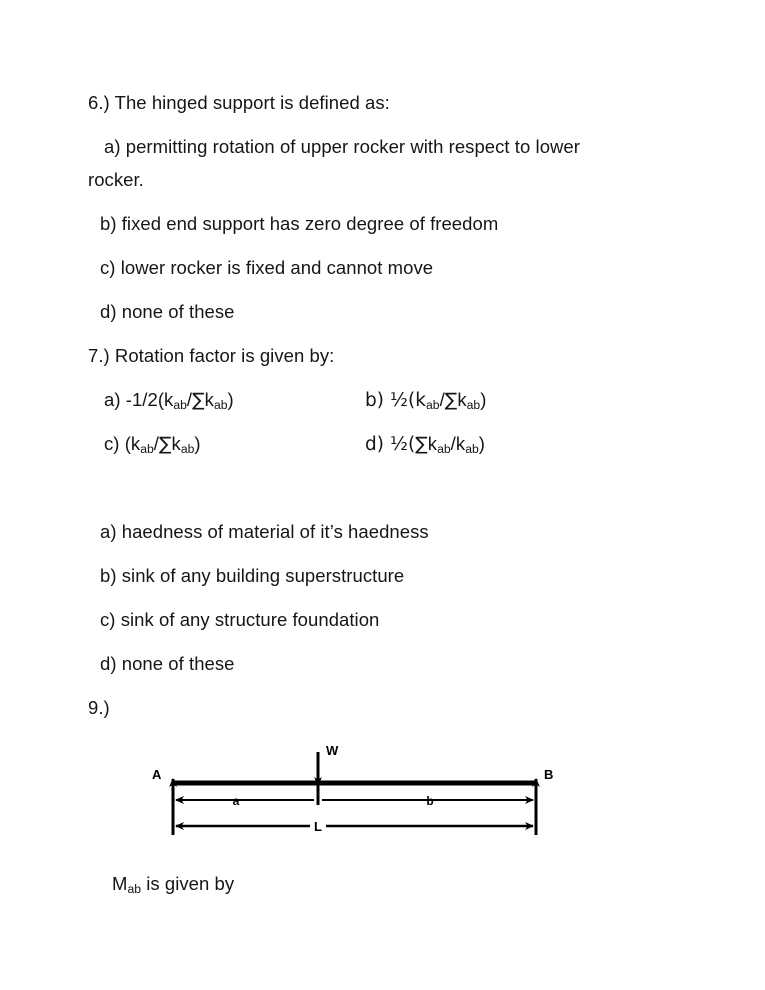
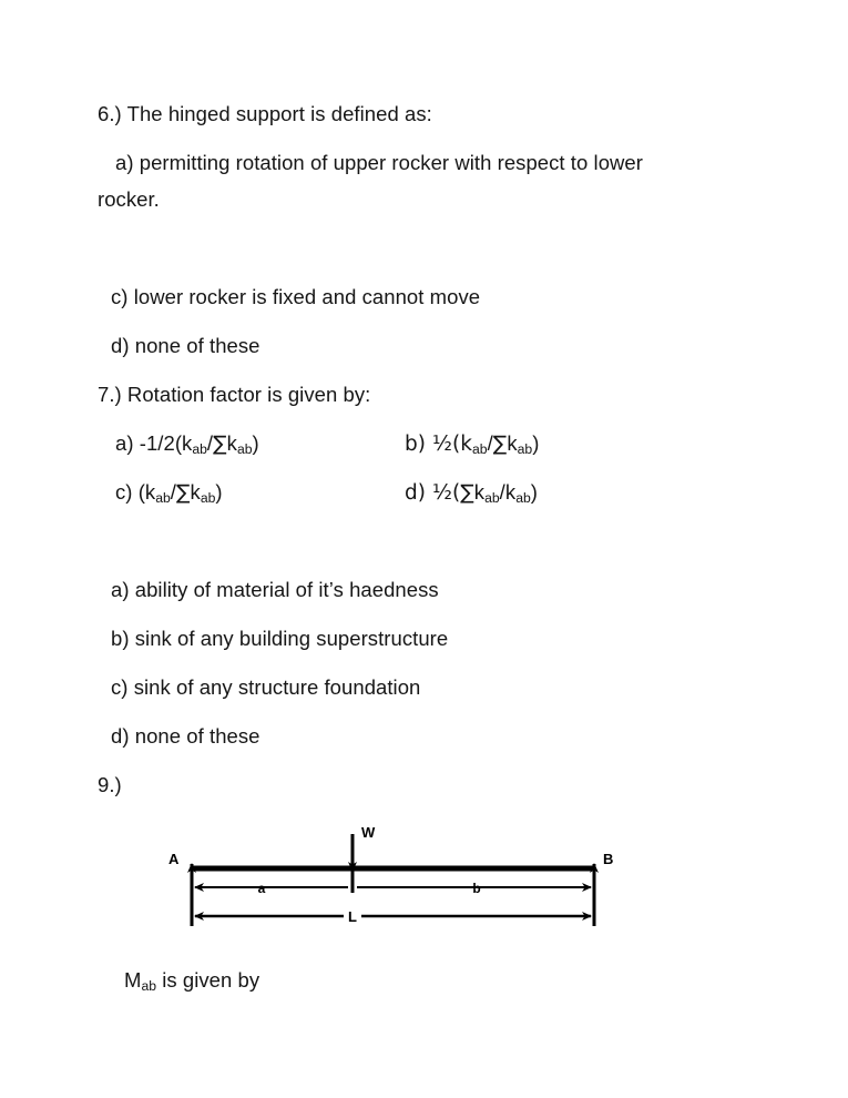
  6.) The hinged support is defined as:
  a) permitting rotation of upper rocker with respect to lower
  rocker.
- b) fixed end support has zero degree of freedom
  c) lower rocker is fixed and cannot move
  d) none of these
  7.) Rotation factor is given by:
  a) -1/2(kab/∑kab)
  b) ½(kab/∑kab)
  c) (kab/∑kab)
  d) ½(∑kab/kab)
- a) haedness of material of it’s haedness
+ a) ability of material of it’s haedness
  b) sink of any building superstructure
  c) sink of any structure foundation
  d) none of these
  9.)
  A
  B
  W
  a
  b
  L
  Mab is given by
